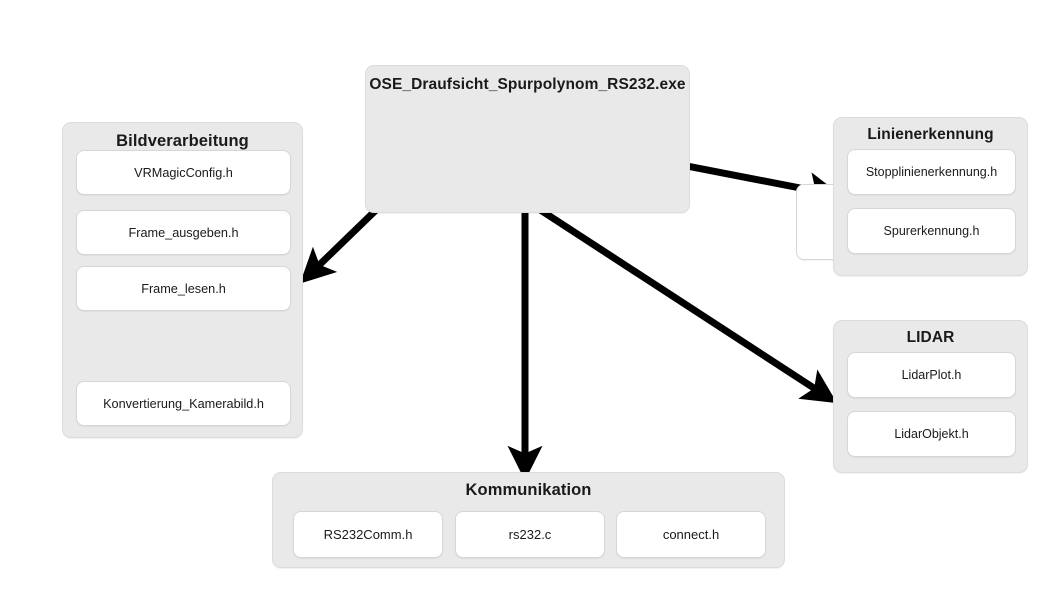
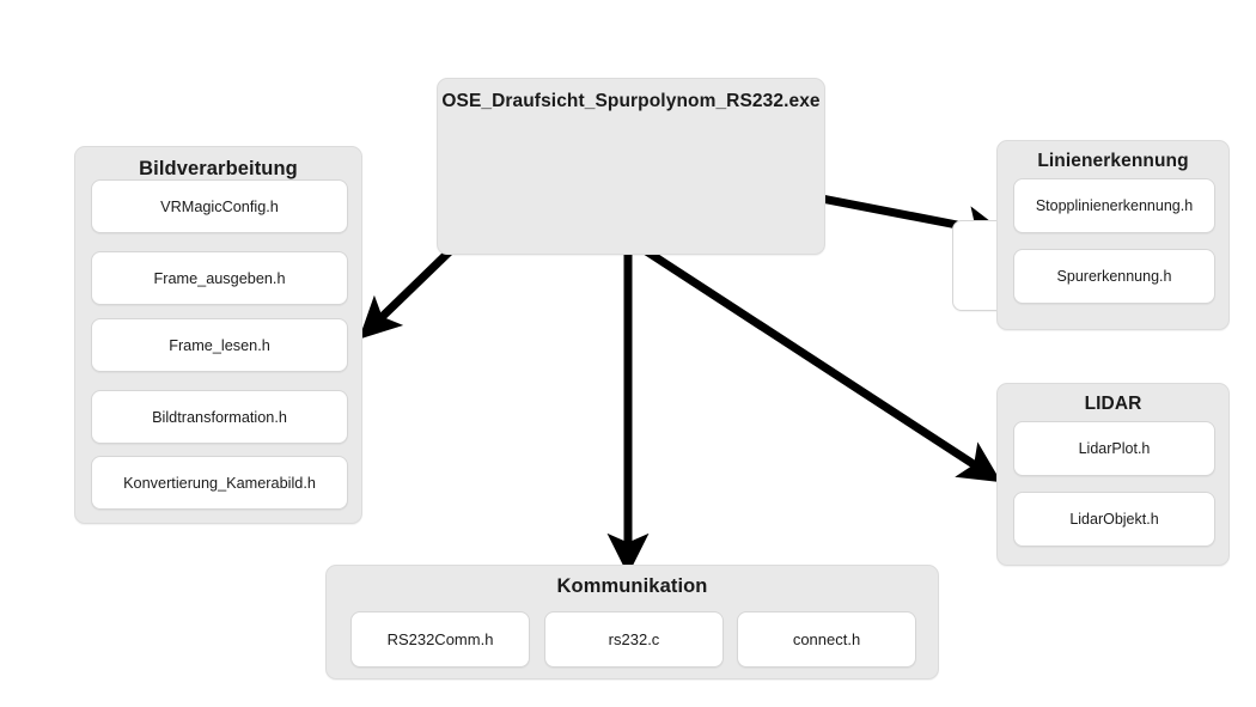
  OSE_Draufsicht_Spurpolynom_RS232.exe
  Bildverarbeitung
  VRMagicConfig.h
  Frame_ausgeben.h
  Frame_lesen.h
+ Bildtransformation.h
  Konvertierung_Kamerabild.h
  Linienerkennung
  Stopplinienerkennung.h
  Spurerkennung.h
  LIDAR
  LidarPlot.h
  LidarObjekt.h
  Kommunikation
  RS232Comm.h
  rs232.c
  connect.h
